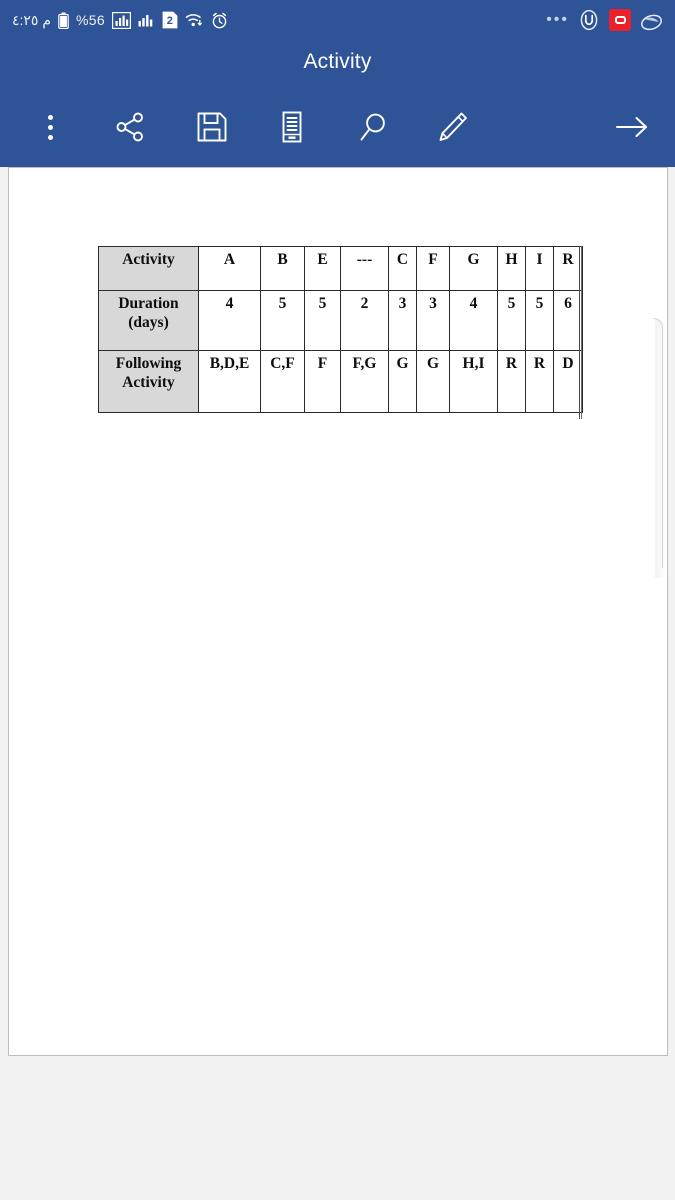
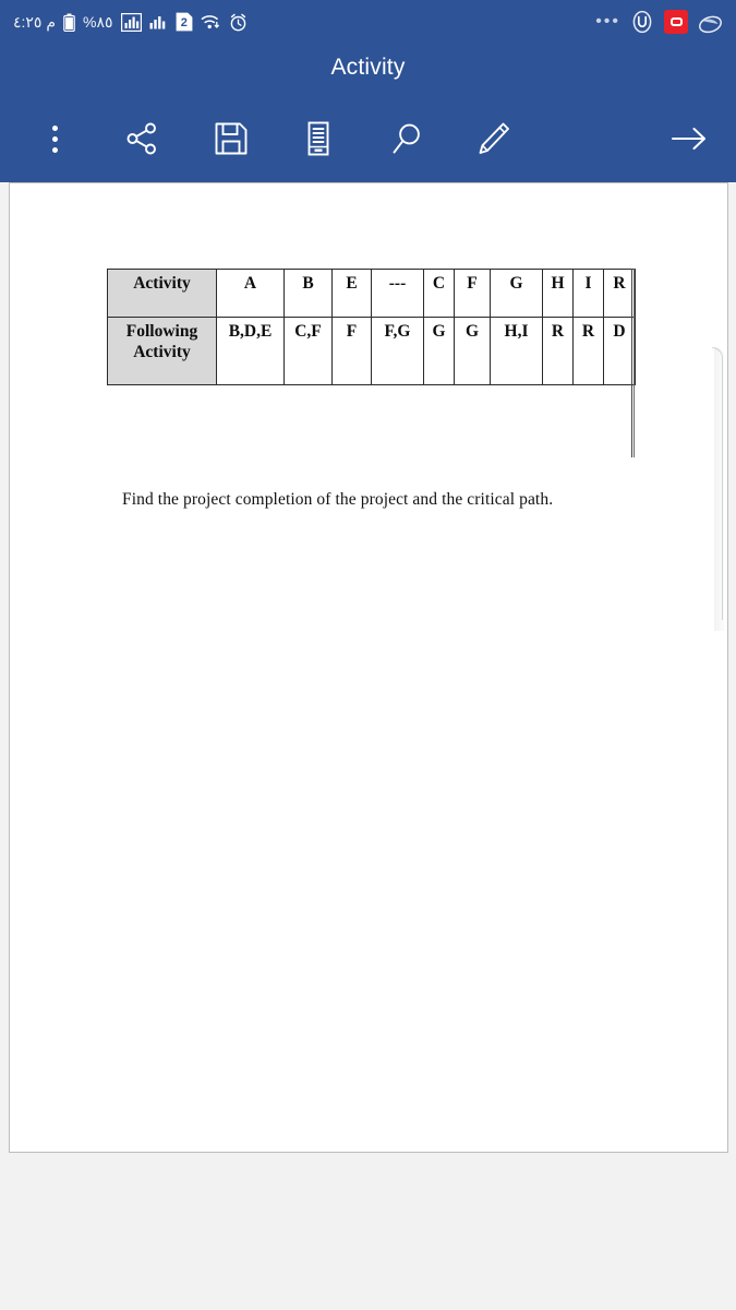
  م ٤:٢٥
- %56
+ %٨٥
  2
  •••
  Activity
  Activity	A	B	E	---	C	F	G	H	I	R
- Duration (days)	4	5	5	2	3	3	4	5	5	6
  Following Activity	B,D,E	C,F	F	F,G	G	G	H,I	R	R	D
+ Find the project completion of the project and the critical path.
